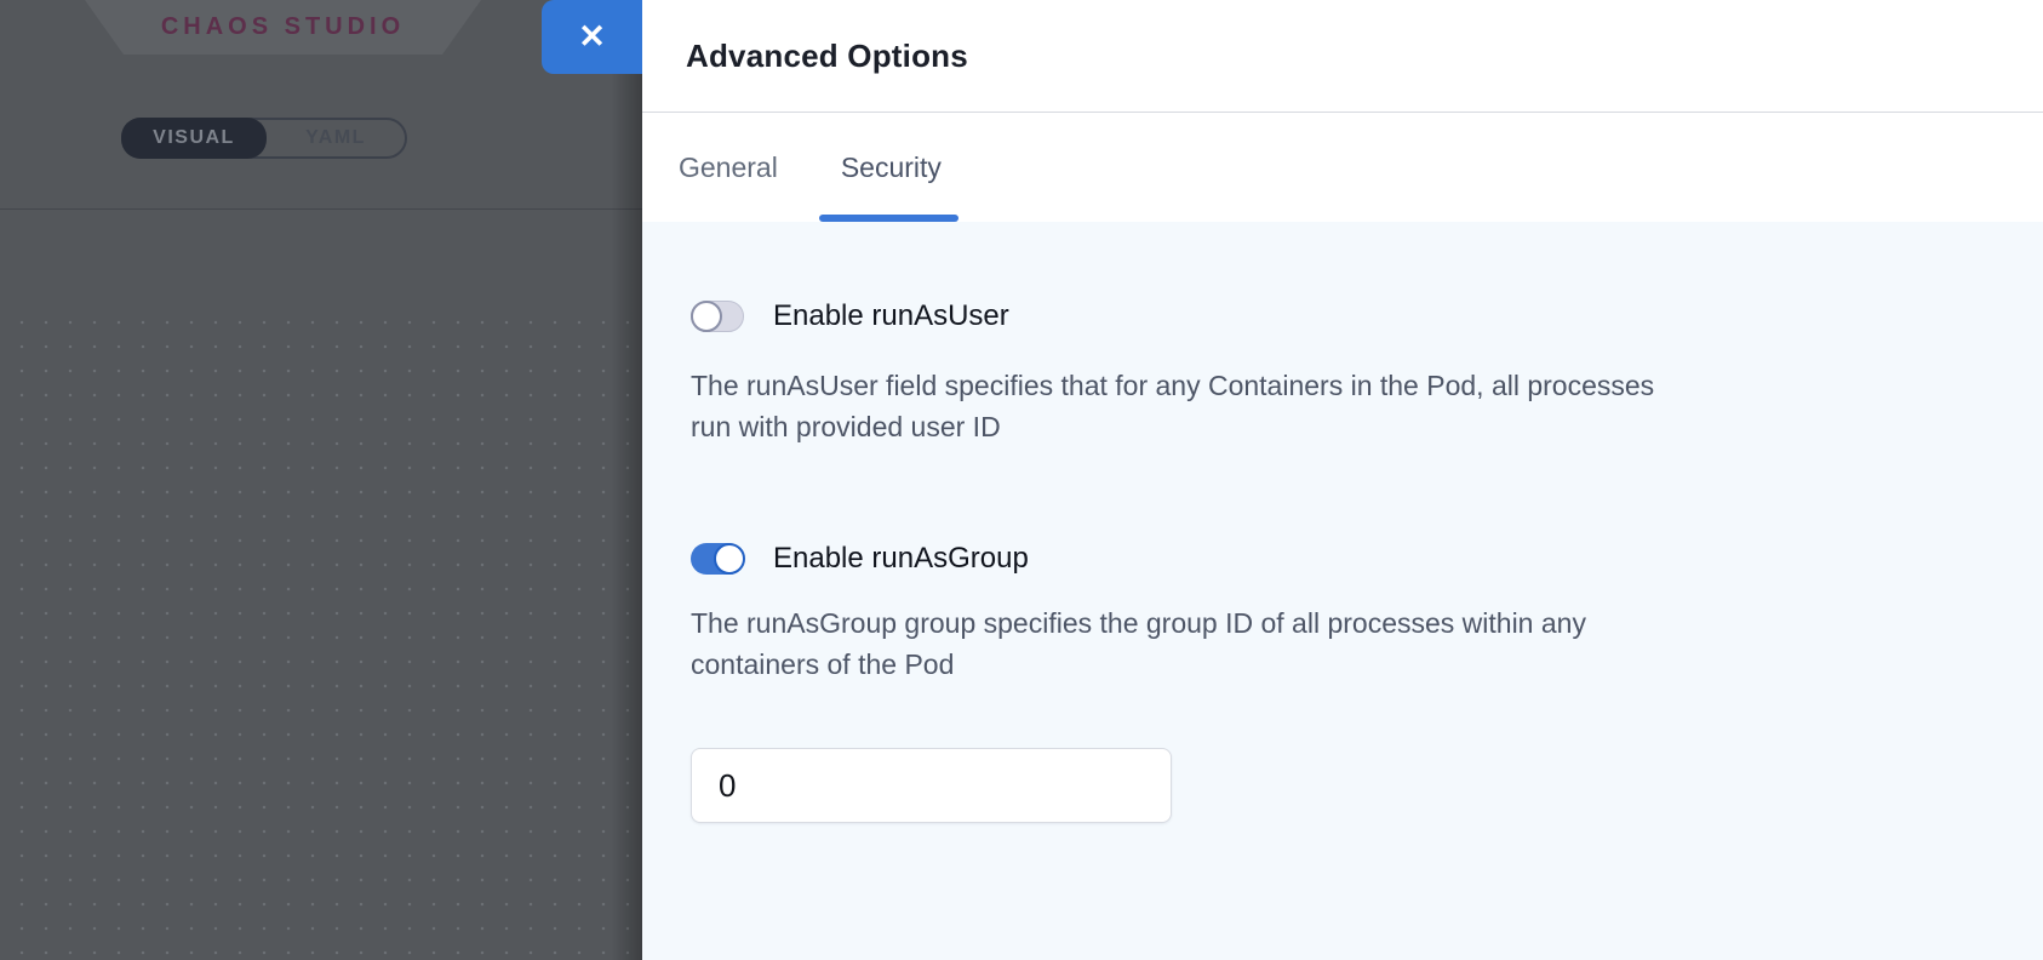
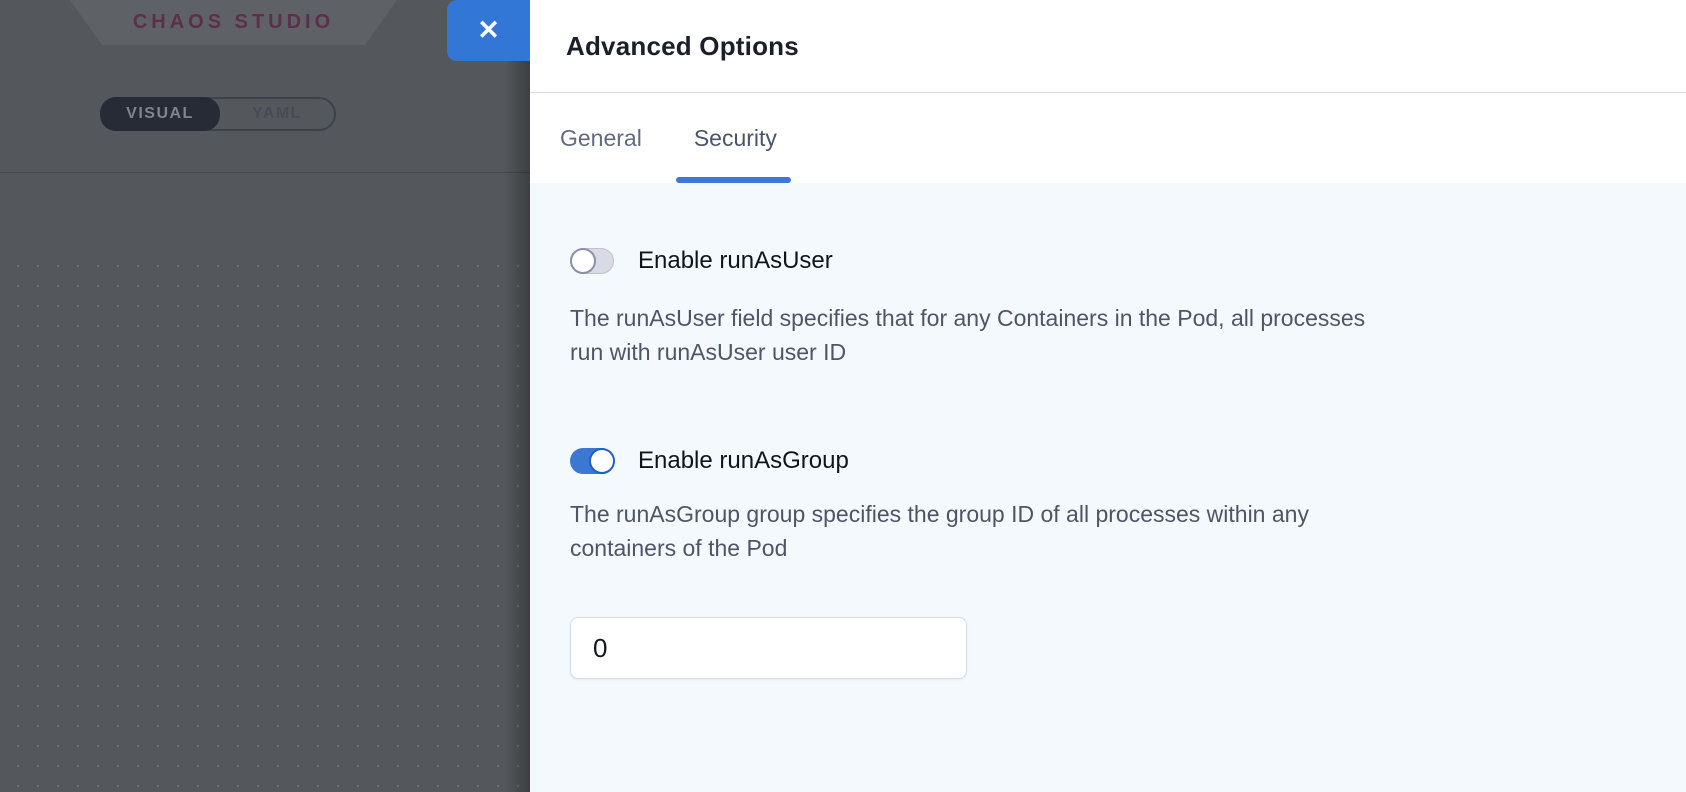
  CHAOS STUDIO
  VISUAL
  ✕
  Advanced Options
  General
  Security
  Enable runAsUser
  The runAsUser field specifies that for any Containers in the Pod, all processes
- run with provided user ID
+ run with runAsUser user ID
  Enable runAsGroup
  The runAsGroup group specifies the group ID of all processes within any
  containers of the Pod
  0
